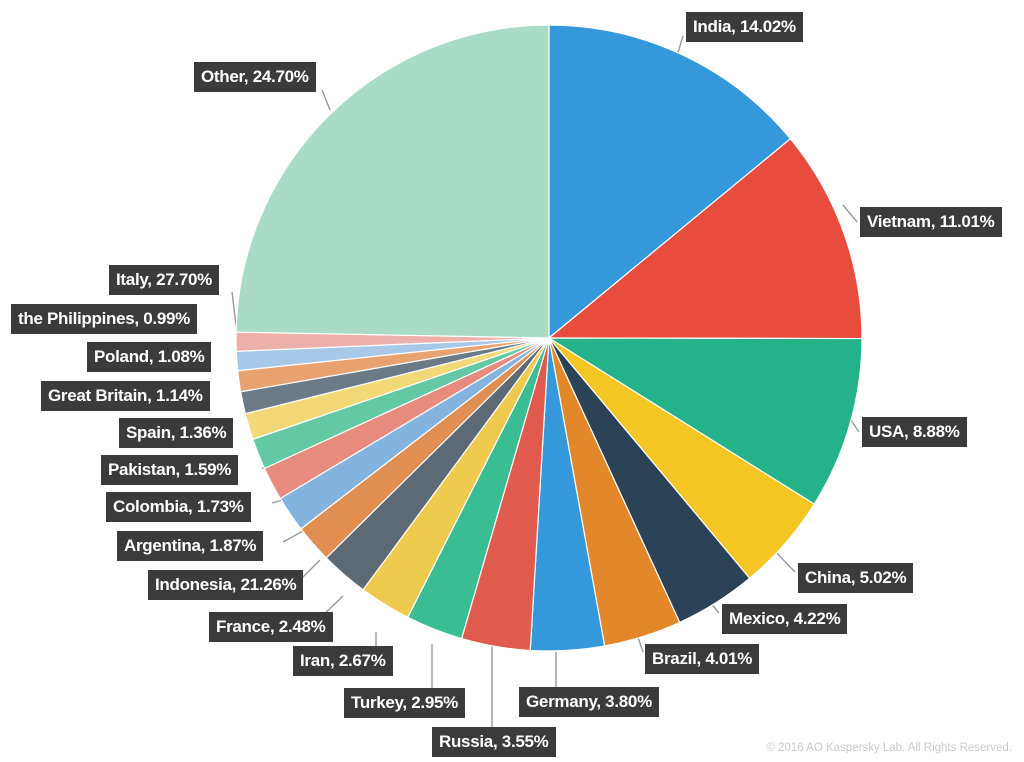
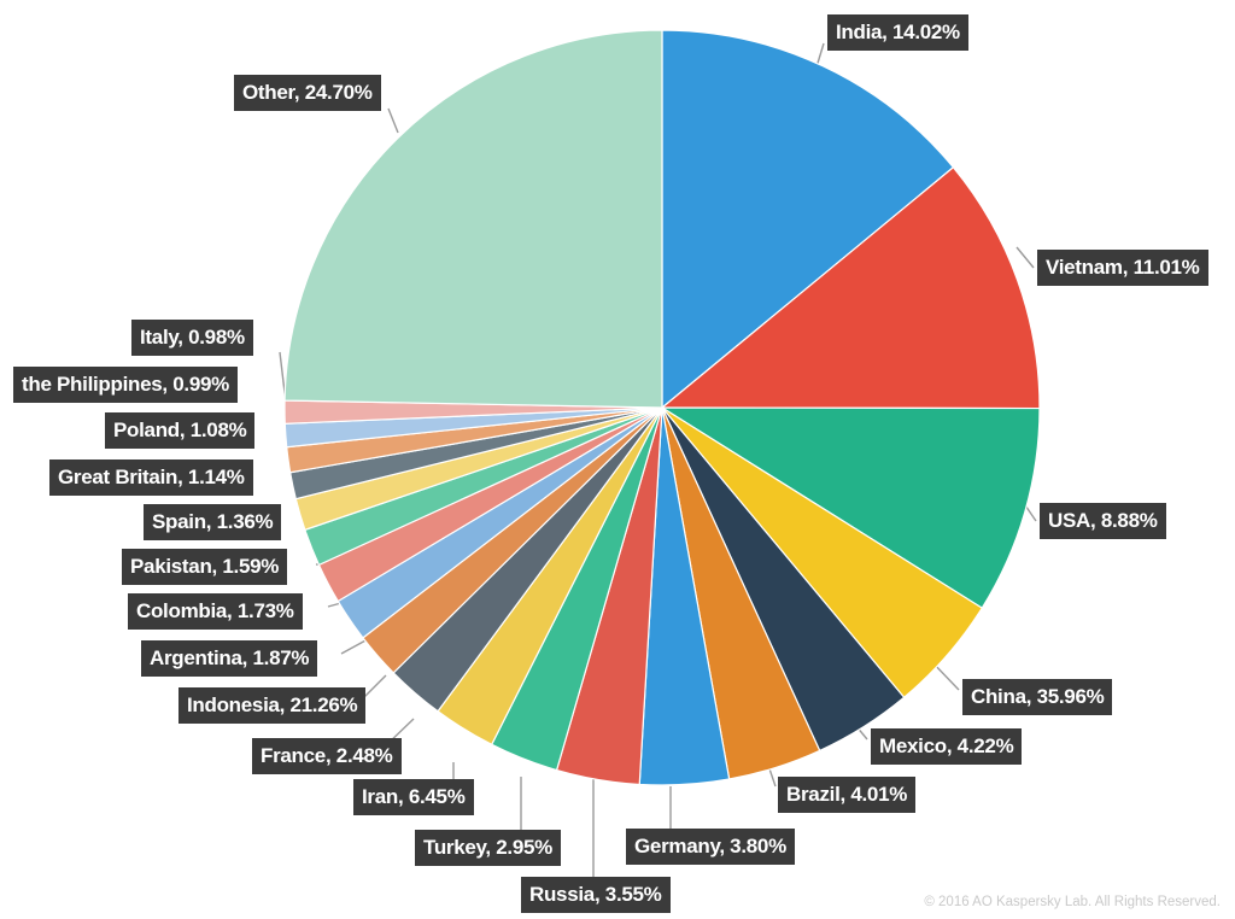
  India, 14.02%
  Vietnam, 11.01%
  USA, 8.88%
- China, 5.02%
+ China, 35.96%
  Mexico, 4.22%
  Brazil, 4.01%
  Germany, 3.80%
  Russia, 3.55%
  Turkey, 2.95%
- Iran, 2.67%
+ Iran, 6.45%
  France, 2.48%
  Indonesia, 21.26%
  Argentina, 1.87%
  Colombia, 1.73%
  Pakistan, 1.59%
  Spain, 1.36%
  Great Britain, 1.14%
  Poland, 1.08%
  the Philippines, 0.99%
- Italy, 27.70%
+ Italy, 0.98%
  Other, 24.70%
  © 2016 AO Kaspersky Lab. All Rights Reserved.
